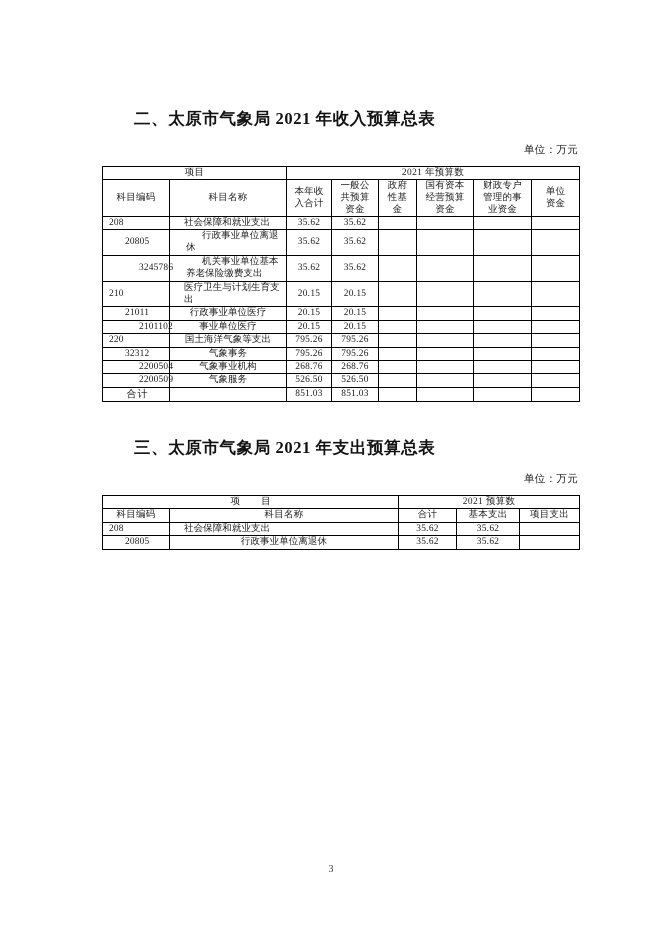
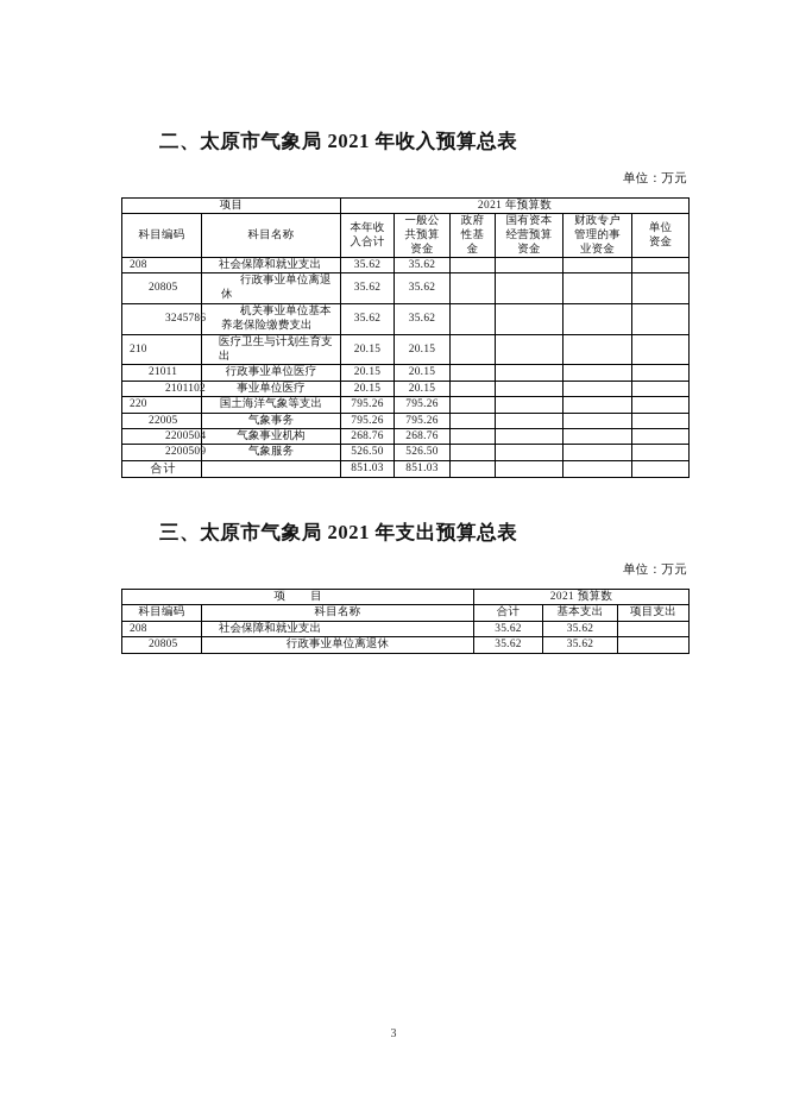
  二、太原市气象局 2021 年收入预算总表
  单位：万元
  项目	2021 年预算数
  科目编码	科目名称	本年收 入合计	一般公 共预算 资金	政府 性基 金	国有资本 经营预算 资金	财政专户 管理的事 业资金	单位 资金
  208	社会保障和就业支出	35.62	35.62
  20805	行政事业单位离退休	35.62	35.62
  3245786	机关事业单位基本养老保险缴费支出	35.62	35.62
  210	医疗卫生与计划生育支出	20.15	20.15
  21011	行政事业单位医疗	20.15	20.15
  2101102	事业单位医疗	20.15	20.15
  220	国土海洋气象等支出	795.26	795.26
- 32312	气象事务	795.26	795.26
+ 22005	气象事务	795.26	795.26
  2200504	气象事业机构	268.76	268.76
  2200509	气象服务	526.50	526.50
  合计		851.03	851.03
  三、太原市气象局 2021 年支出预算总表
  单位：万元
  项 目	2021 预算数
  科目编码	科目名称	合计	基本支出	项目支出
  208	社会保障和就业支出	35.62	35.62
  20805	行政事业单位离退休	35.62	35.62
  3
